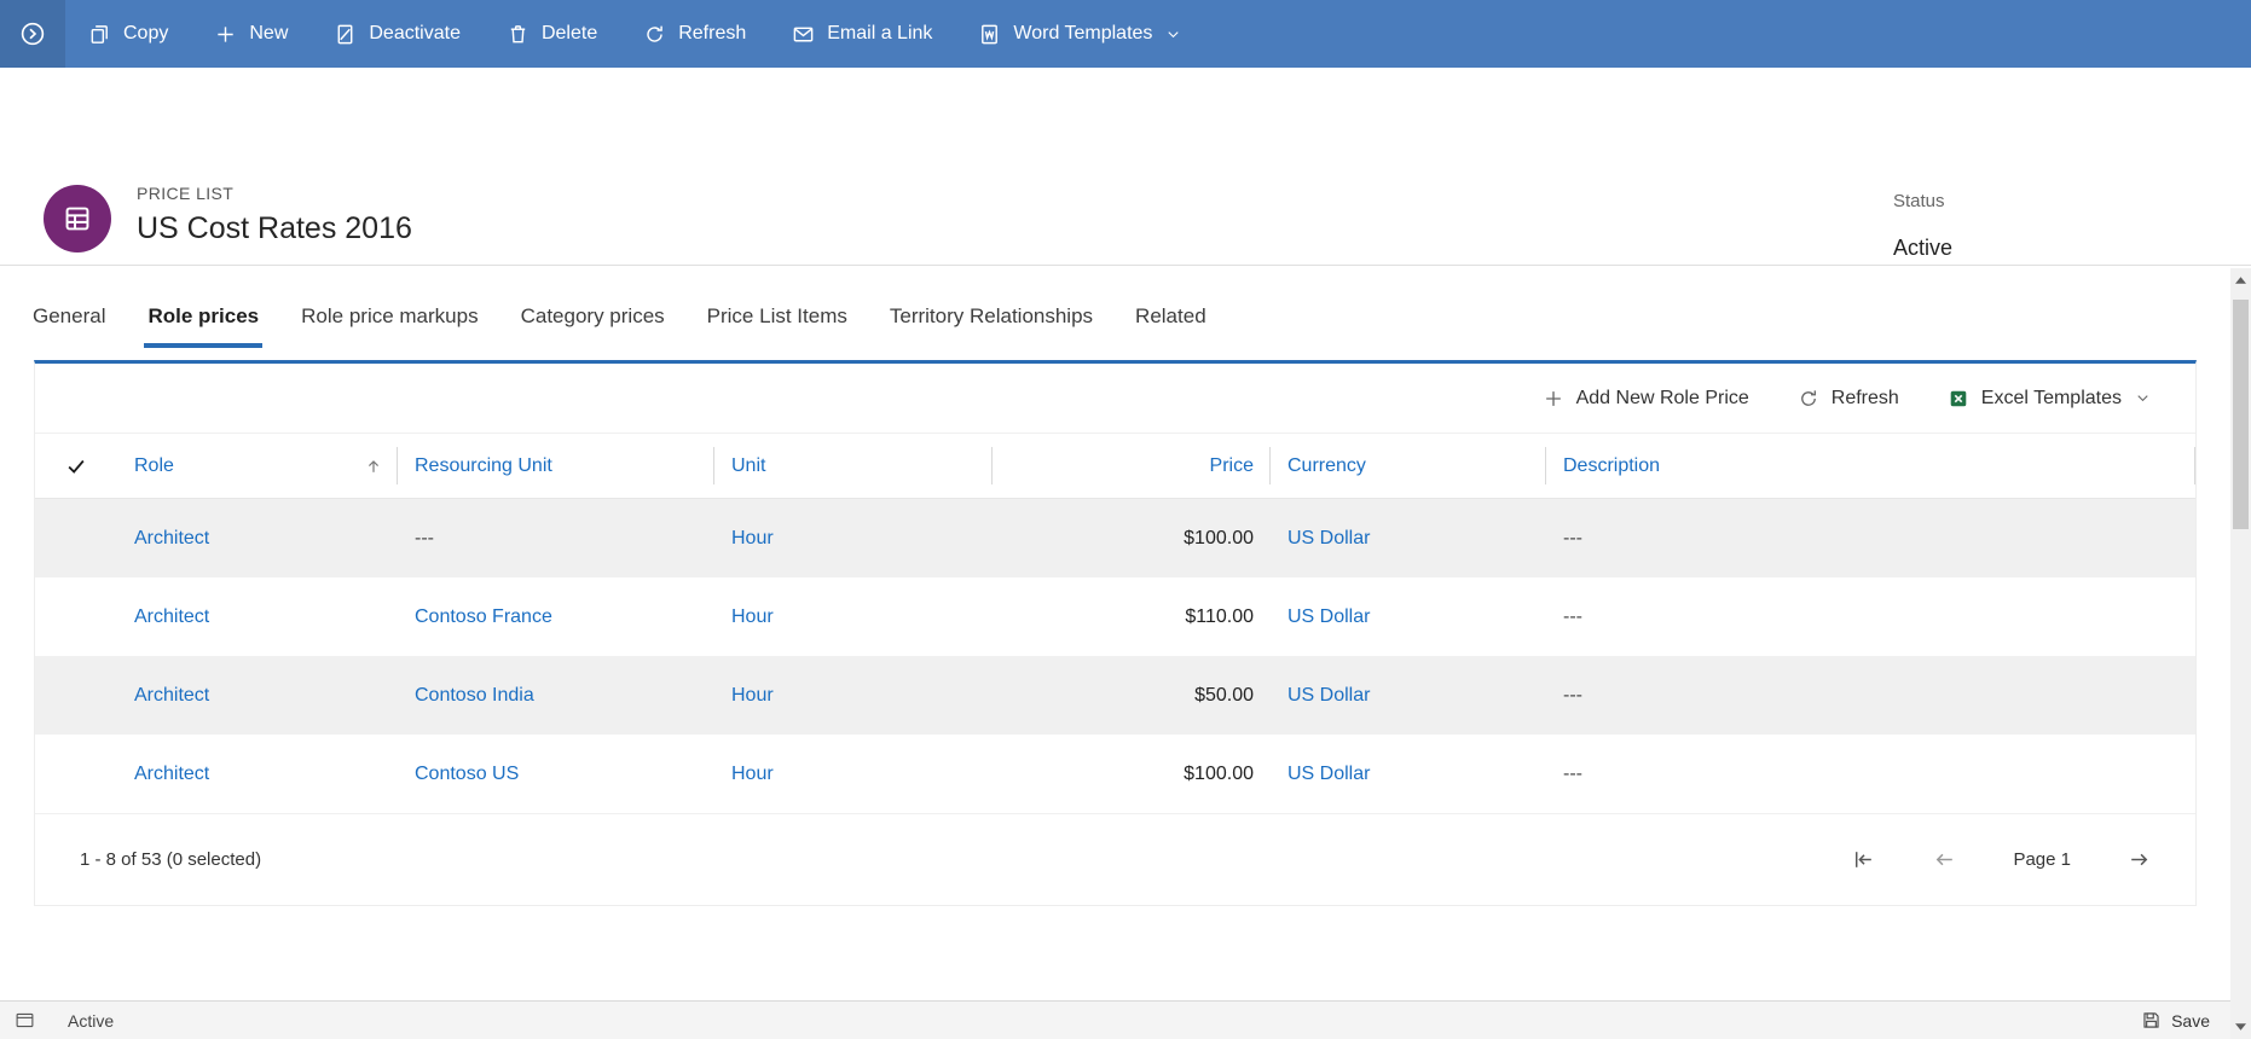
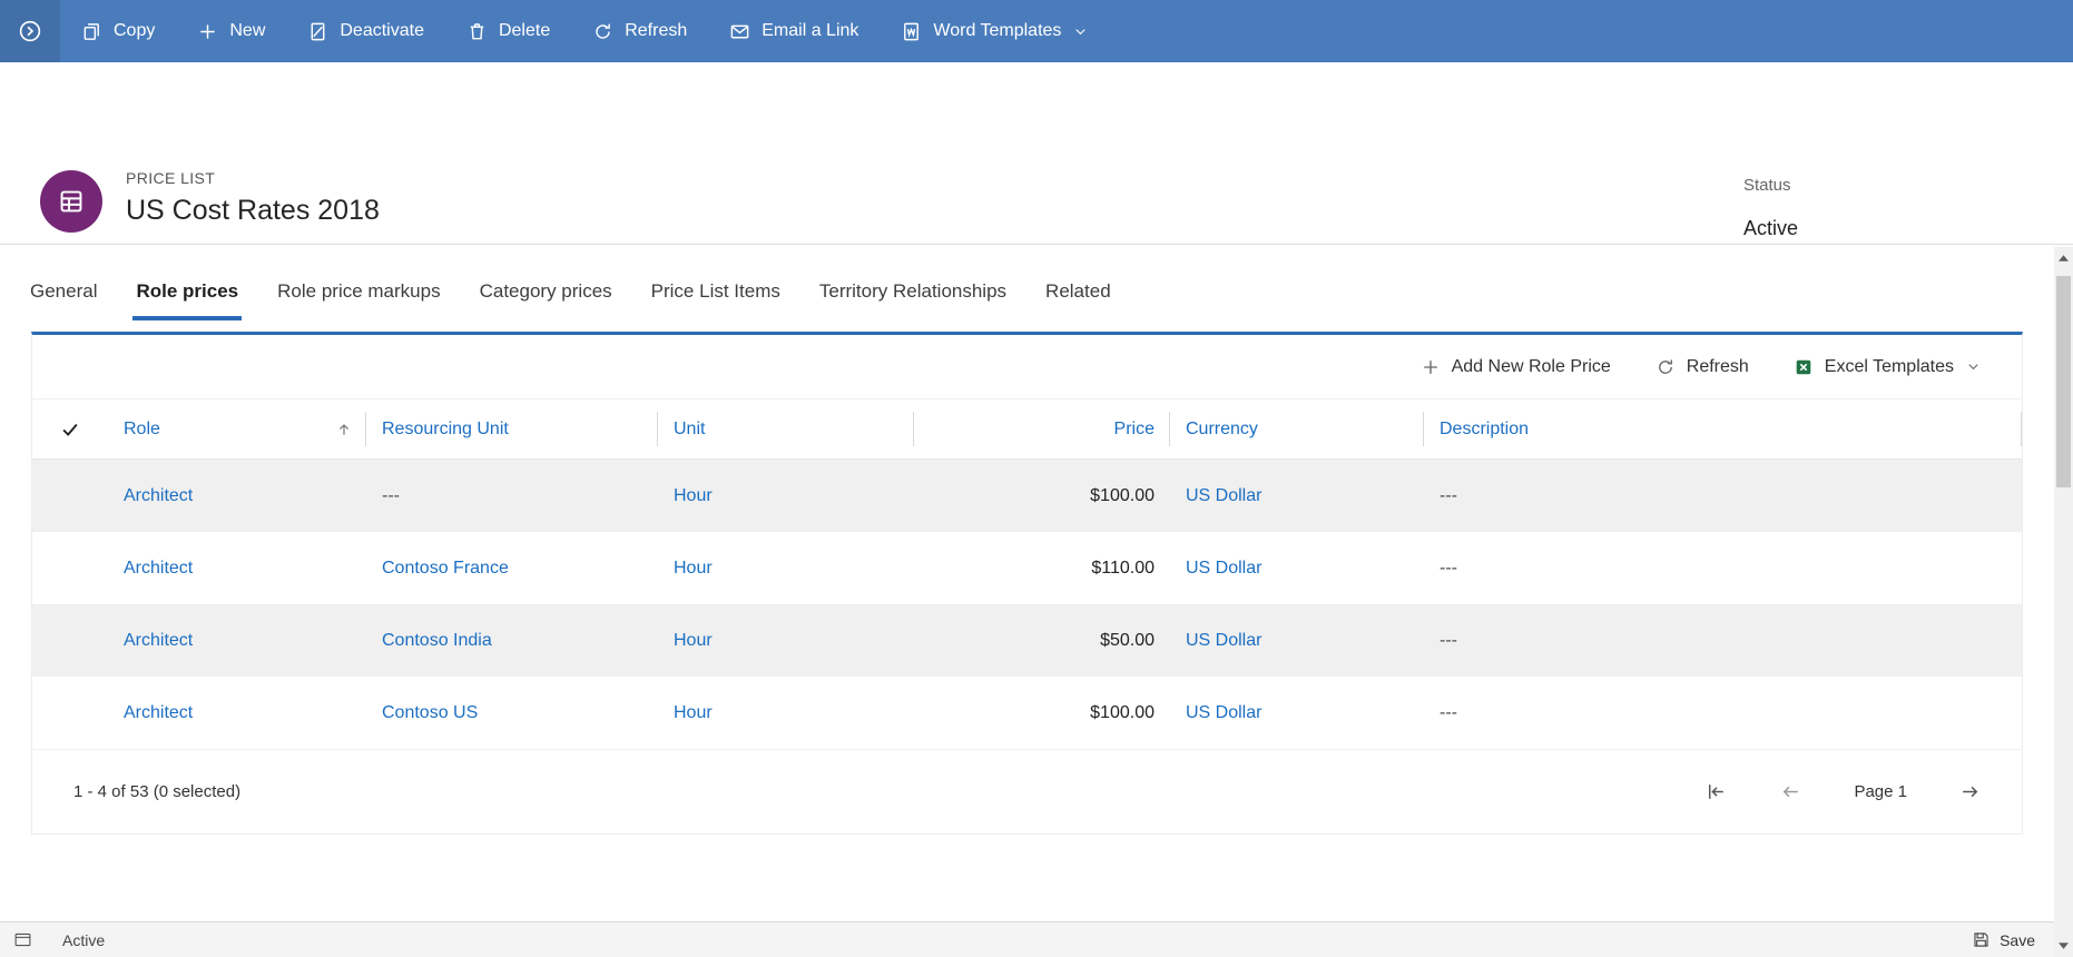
  Copy
  New
  Deactivate
  Delete
  Refresh
  Email a Link
  Word Templates
  PRICE LIST
- US Cost Rates 2016
+ US Cost Rates 2018
  Status
  Active
  General
  Role prices
  Role price markups
  Category prices
  Price List Items
  Territory Relationships
  Related
  Add New Role Price
  Refresh
  Excel Templates
  Role
  Resourcing Unit
  Unit
  Price
  Currency
  Description
  Architect
  ---
  Hour
  $100.00
  US Dollar
  ---
  Architect
  Contoso France
  Hour
  $110.00
  US Dollar
  ---
  Architect
  Contoso India
  Hour
  $50.00
  US Dollar
  ---
  Architect
  Contoso US
  Hour
  $100.00
  US Dollar
  ---
- 1 - 8 of 53 (0 selected)
+ 1 - 4 of 53 (0 selected)
  Page 1
  Active
  Save
